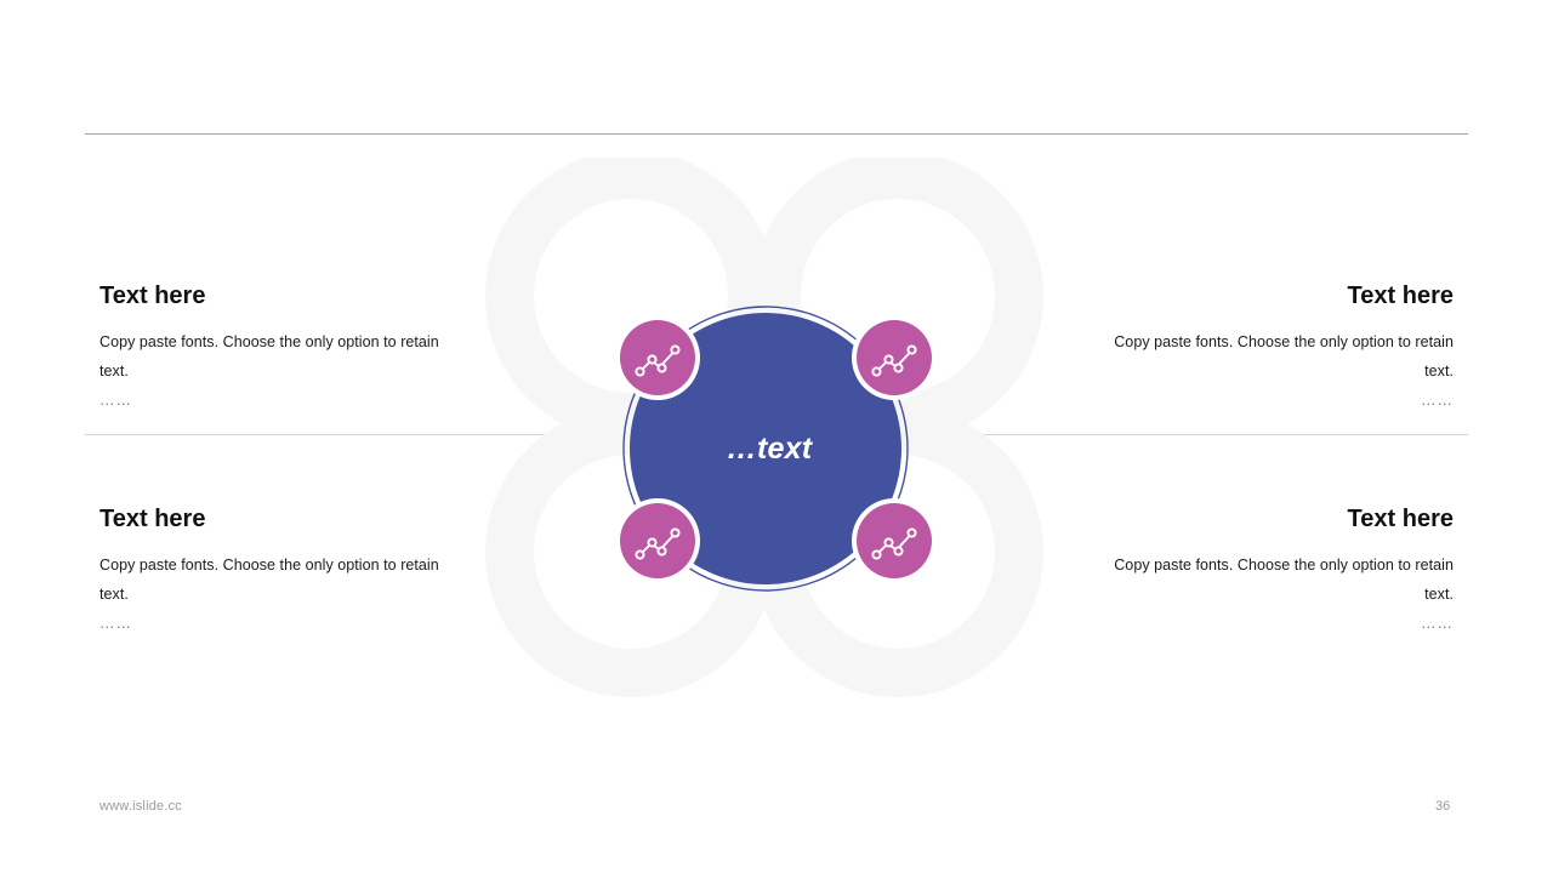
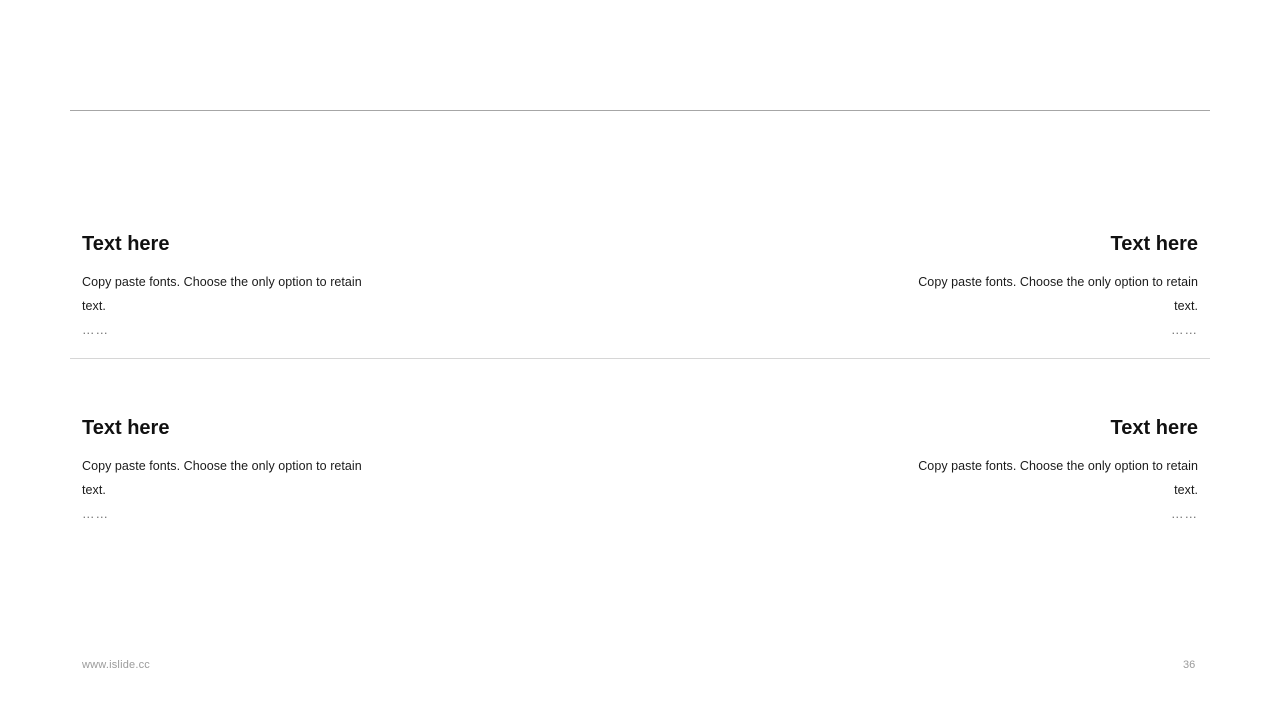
- …text
  Text here
  Copy paste fonts. Choose the only option to retain text.
  ……
  Text here
  Copy paste fonts. Choose the only option to retain text.
  ……
  Text here
  Copy paste fonts. Choose the only option to retain text.
  ……
  Text here
  Copy paste fonts. Choose the only option to retain text.
  ……
  www.islide.cc
  36
